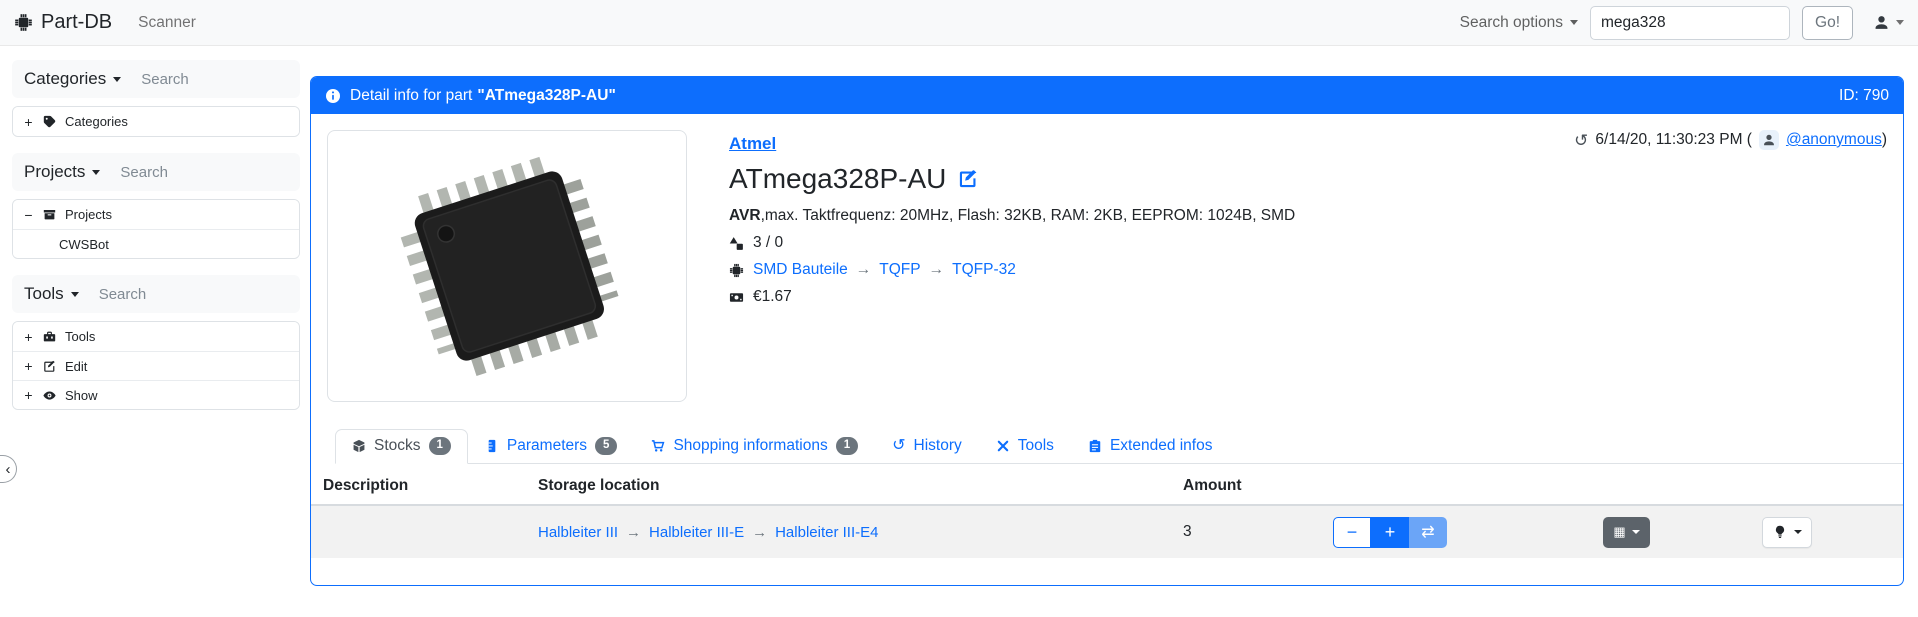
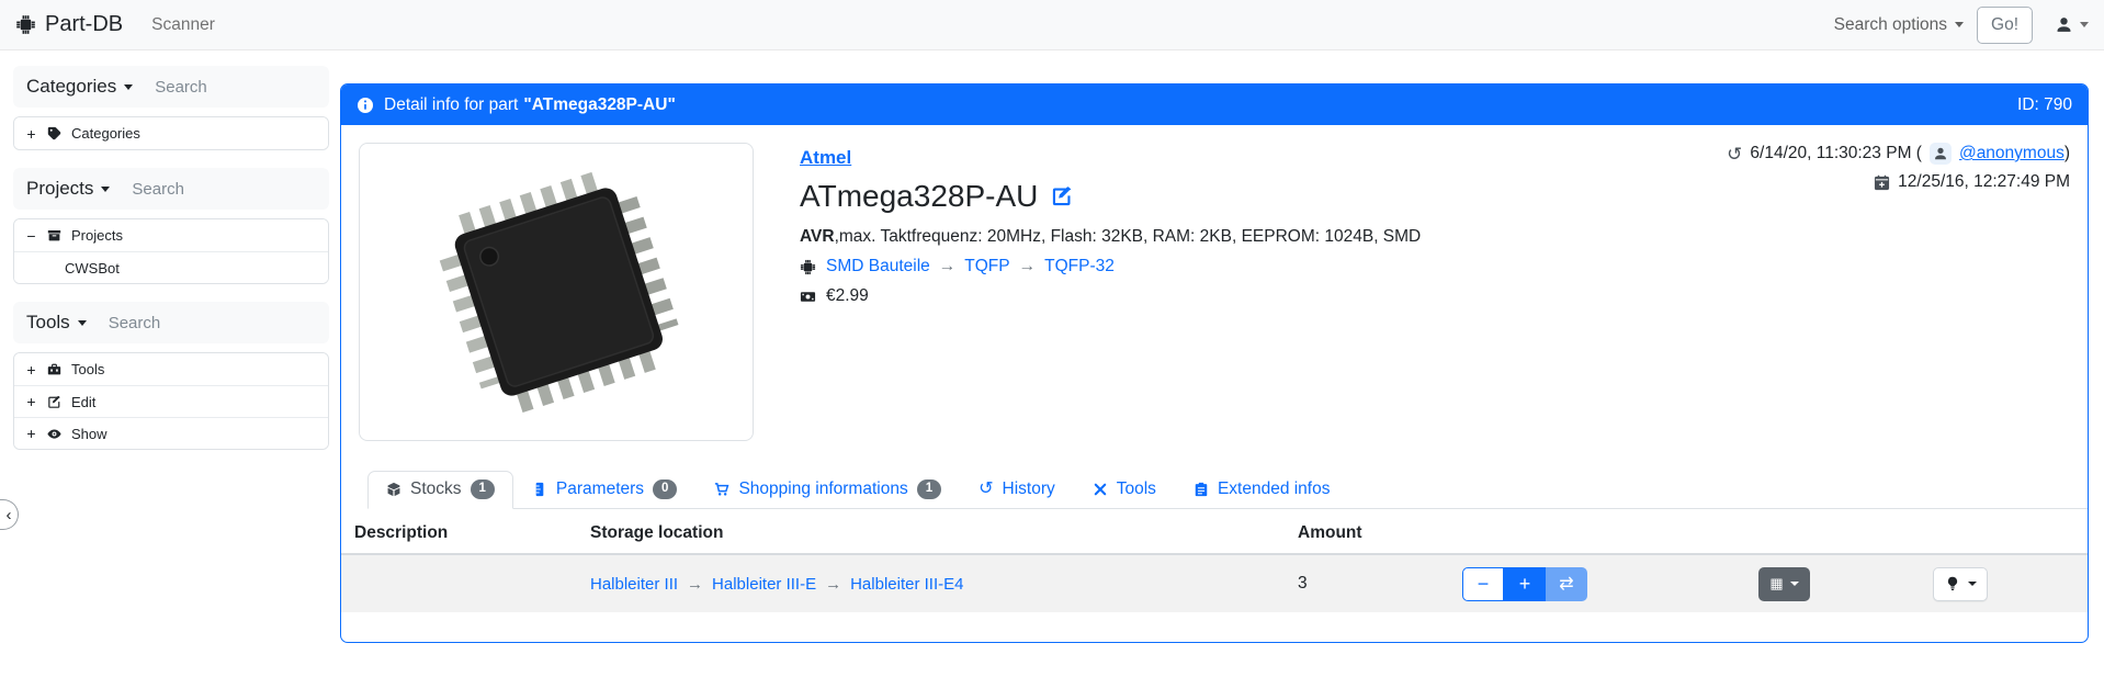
  Part-DB
  Scanner
  Search options
- mega328
  Go!
  Categories
  Search
  +
  Categories
  Projects
  Search
  −
  Projects
  CWSBot
  Tools
  Search
  +
  Tools
  +
  Edit
  +
  Show
  ‹
  Detail info for part
  "ATmega328P-AU"
  ID: 790
  Atmel
  ATmega328P-AU
  AVR,max. Taktfrequenz: 20MHz, Flash: 32KB, RAM: 2KB, EEPROM: 1024B, SMD
- 3 / 0
  SMD Bauteile
  TQFP
  TQFP-32
- €1.67
+ €2.99
  ↺
  6/14/20, 11:30:23 PM (
  @anonymous)
+ 12/25/16, 12:27:49 PM
  Stocks
  1
  Parameters
- 5
+ 0
  Shopping informations
  1
  ↺
  History
  Tools
  Extended infos
  Description
  Storage location
  Amount
  Halbleiter III
  Halbleiter III-E
  Halbleiter III-E4
  3
  −
  +
  ⇄
  ▦
